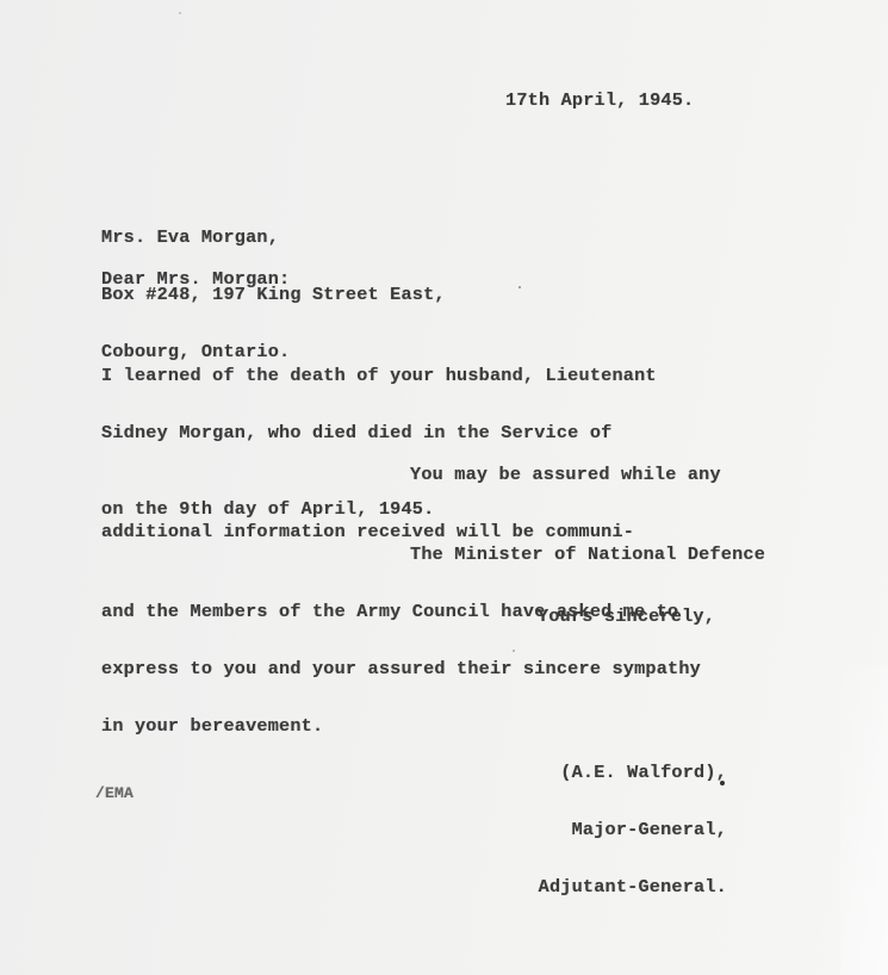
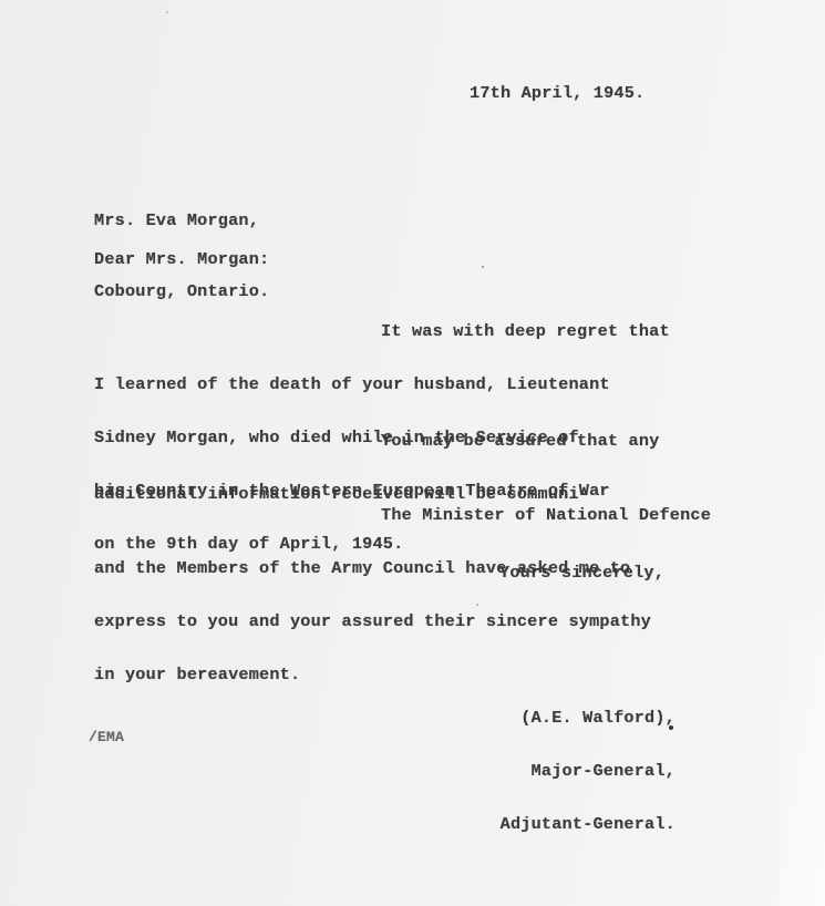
  17th April, 1945.
  Mrs. Eva Morgan,
- Box #248, 197 King Street East,
  Cobourg, Ontario.
  Dear Mrs. Morgan:
+ It was with deep regret that
  I learned of the death of your husband, Lieutenant
- Sidney Morgan, who died died in the Service of
+ Sidney Morgan, who died while in the Service of
+ his Country in the Western European Theatre of War
  on the 9th day of April, 1945.
- You may be assured while any
+ You may be assured that any
  additional information received will be communi-
  The Minister of National Defence
  and the Members of the Army Council have asked me to
  express to you and your assured their sincere sympathy
  in your bereavement.
  Yours sincerely,
  (A.E. Walford),
  Major-General,
  Adjutant-General.
  /EMA
